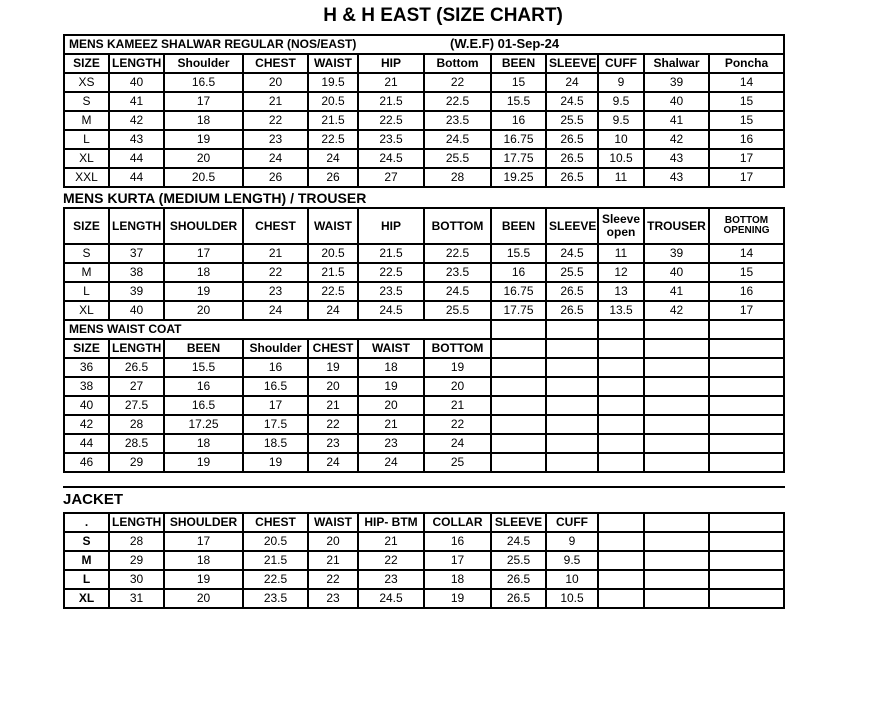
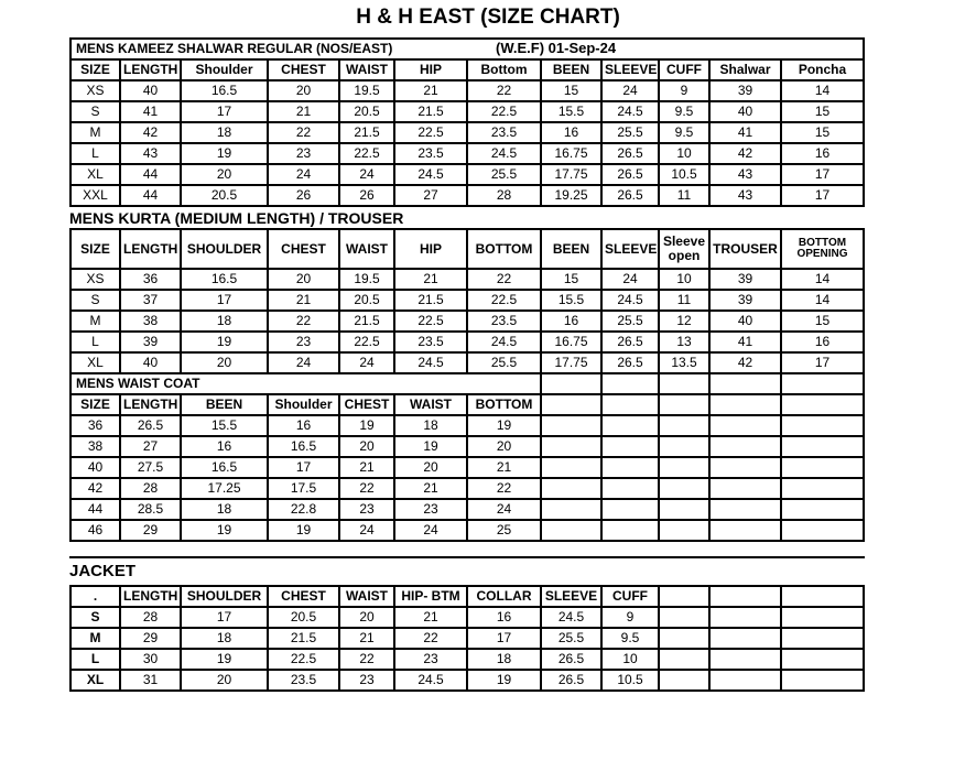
  H & H EAST (SIZE CHART)
  MENS KAMEEZ SHALWAR REGULAR (NOS/EAST) (W.E.F) 01-Sep-24
  SIZE	LENGTH	Shoulder	CHEST	WAIST	HIP	Bottom	BEEN	SLEEVE	CUFF	Shalwar	Poncha
  XS	40	16.5	20	19.5	21	22	15	24	9	39	14
  S	41	17	21	20.5	21.5	22.5	15.5	24.5	9.5	40	15
  M	42	18	22	21.5	22.5	23.5	16	25.5	9.5	41	15
  L	43	19	23	22.5	23.5	24.5	16.75	26.5	10	42	16
  XL	44	20	24	24	24.5	25.5	17.75	26.5	10.5	43	17
  XXL	44	20.5	26	26	27	28	19.25	26.5	11	43	17
  MENS KURTA (MEDIUM LENGTH) / TROUSER
  SIZE	LENGTH	SHOULDER	CHEST	WAIST	HIP	BOTTOM	BEEN	SLEEVE	Sleeve open	TROUSER	BOTTOM OPENING
+ XS	36	16.5	20	19.5	21	22	15	24	10	39	14
  S	37	17	21	20.5	21.5	22.5	15.5	24.5	11	39	14
  M	38	18	22	21.5	22.5	23.5	16	25.5	12	40	15
  L	39	19	23	22.5	23.5	24.5	16.75	26.5	13	41	16
  XL	40	20	24	24	24.5	25.5	17.75	26.5	13.5	42	17
  MENS WAIST COAT
  SIZE	LENGTH	BEEN	Shoulder	CHEST	WAIST	BOTTOM
  36	26.5	15.5	16	19	18	19
  38	27	16	16.5	20	19	20
  40	27.5	16.5	17	21	20	21
  42	28	17.25	17.5	22	21	22
- 44	28.5	18	18.5	23	23	24
+ 44	28.5	18	22.8	23	23	24
  46	29	19	19	24	24	25
  JACKET
  .	LENGTH	SHOULDER	CHEST	WAIST	HIP- BTM	COLLAR	SLEEVE	CUFF
  S	28	17	20.5	20	21	16	24.5	9
  M	29	18	21.5	21	22	17	25.5	9.5
  L	30	19	22.5	22	23	18	26.5	10
  XL	31	20	23.5	23	24.5	19	26.5	10.5
